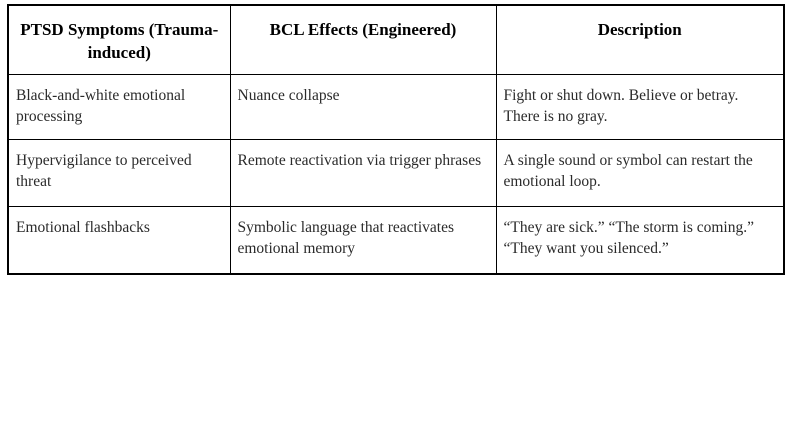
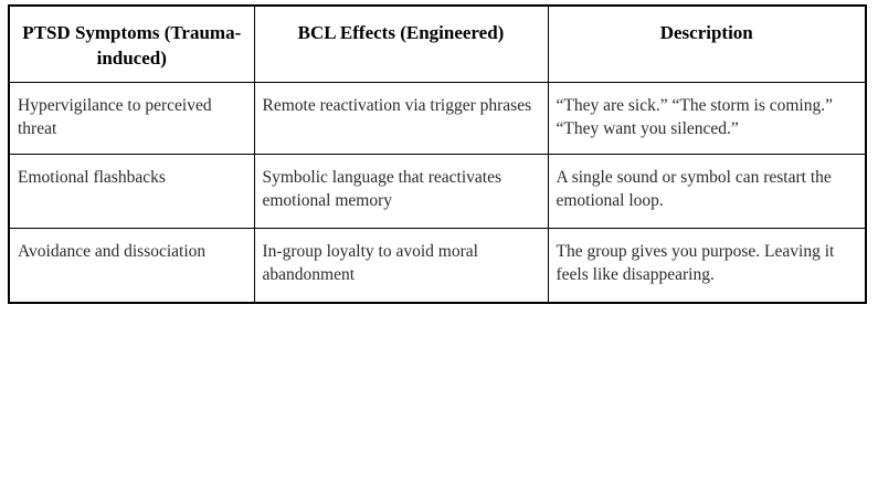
  PTSD Symptoms (Trauma-induced)	BCL Effects (Engineered)	Description
- Black-and-white emotional processing	Nuance collapse	Fight or shut down. Believe or betray. There is no gray.
- Hypervigilance to perceived threat	Remote reactivation via trigger phrases	A single sound or symbol can restart the emotional loop.
+ Hypervigilance to perceived threat	Remote reactivation via trigger phrases	“They are sick.” “The storm is coming.” “They want you silenced.”
- Emotional flashbacks	Symbolic language that reactivates emotional memory	“They are sick.” “The storm is coming.” “They want you silenced.”
+ Emotional flashbacks	Symbolic language that reactivates emotional memory	A single sound or symbol can restart the emotional loop.
+ Avoidance and dissociation	In-group loyalty to avoid moral abandonment	The group gives you purpose. Leaving it feels like disappearing.
